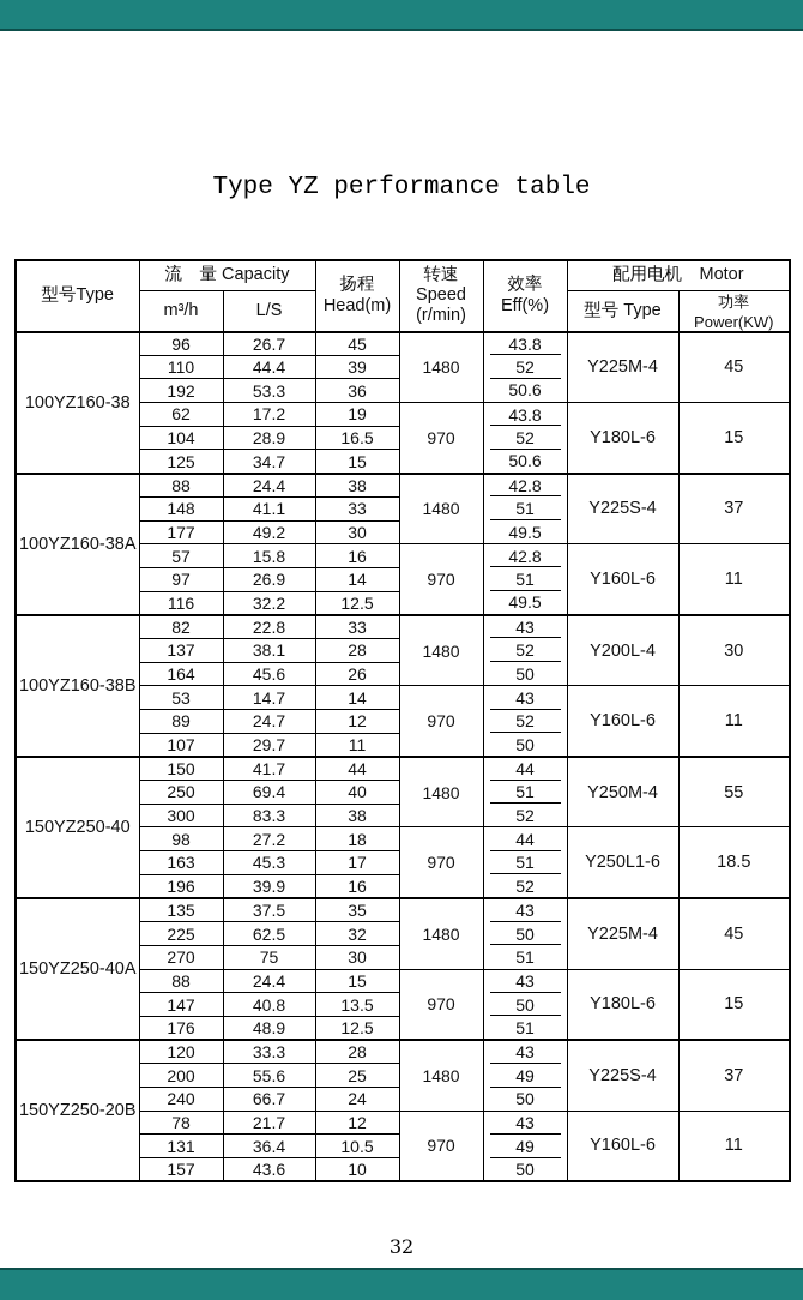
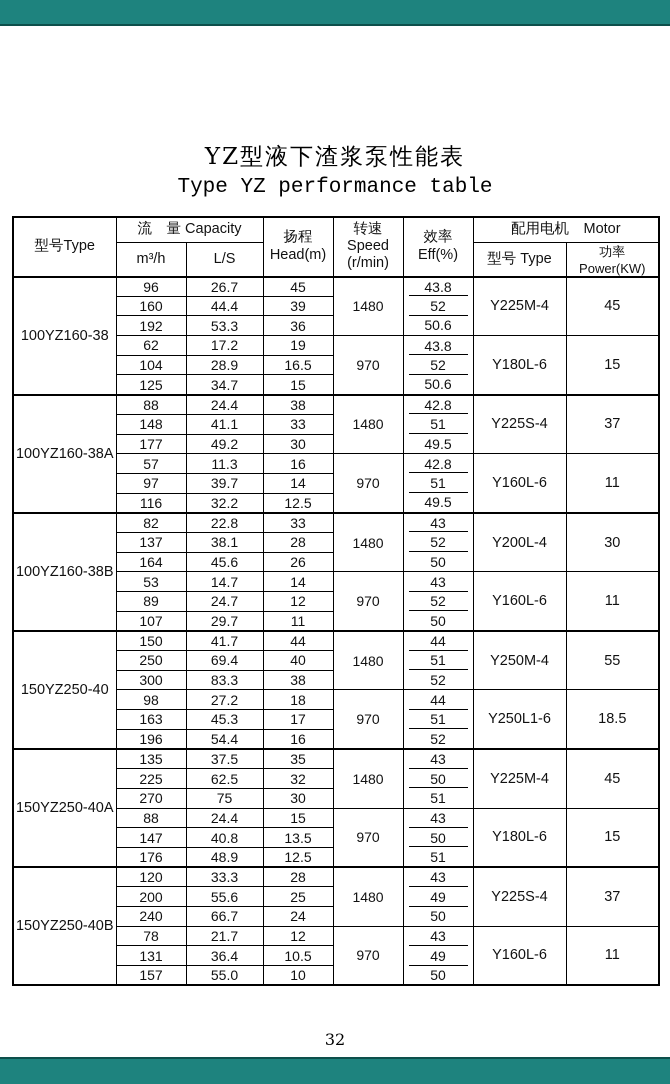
+ YZ型液下渣浆泵性能表
  Type YZ performance table
  型号Type	流 量 Capacity	扬程 Head(m)	转速Speed (r/min)	效率 Eff(%)	配用电机 Motor
  m³/h	L/S	型号 Type	功率Power(KW)
  100YZ160-38	96	26.7	45	1480	43.8	Y225M-4	45
- 110	44.4	39	52
+ 160	44.4	39	52
  192	53.3	36	50.6
  62	17.2	19	970	43.8	Y180L-6	15
  104	28.9	16.5	52
  125	34.7	15	50.6
  100YZ160-38A	88	24.4	38	1480	42.8	Y225S-4	37
  148	41.1	33	51
  177	49.2	30	49.5
- 57	15.8	16	970	42.8	Y160L-6	11
+ 57	11.3	16	970	42.8	Y160L-6	11
- 97	26.9	14	51
+ 97	39.7	14	51
  116	32.2	12.5	49.5
  100YZ160-38B	82	22.8	33	1480	43	Y200L-4	30
  137	38.1	28	52
  164	45.6	26	50
  53	14.7	14	970	43	Y160L-6	11
  89	24.7	12	52
  107	29.7	11	50
  150YZ250-40	150	41.7	44	1480	44	Y250M-4	55
  250	69.4	40	51
  300	83.3	38	52
  98	27.2	18	970	44	Y250L1-6	18.5
  163	45.3	17	51
- 196	39.9	16	52
+ 196	54.4	16	52
  150YZ250-40A	135	37.5	35	1480	43	Y225M-4	45
  225	62.5	32	50
  270	75	30	51
  88	24.4	15	970	43	Y180L-6	15
  147	40.8	13.5	50
  176	48.9	12.5	51
- 150YZ250-20B	120	33.3	28	1480	43	Y225S-4	37
+ 150YZ250-40B	120	33.3	28	1480	43	Y225S-4	37
  200	55.6	25	49
  240	66.7	24	50
  78	21.7	12	970	43	Y160L-6	11
  131	36.4	10.5	49
- 157	43.6	10	50
+ 157	55.0	10	50
  32
